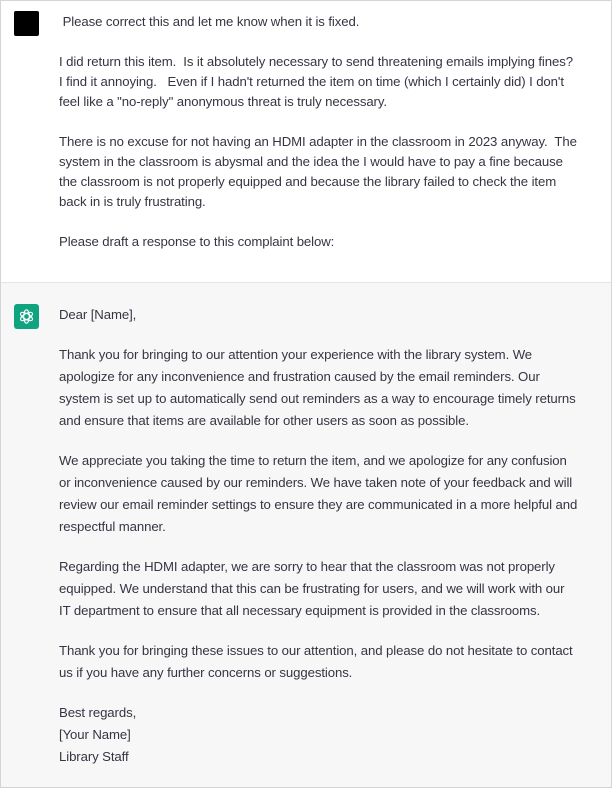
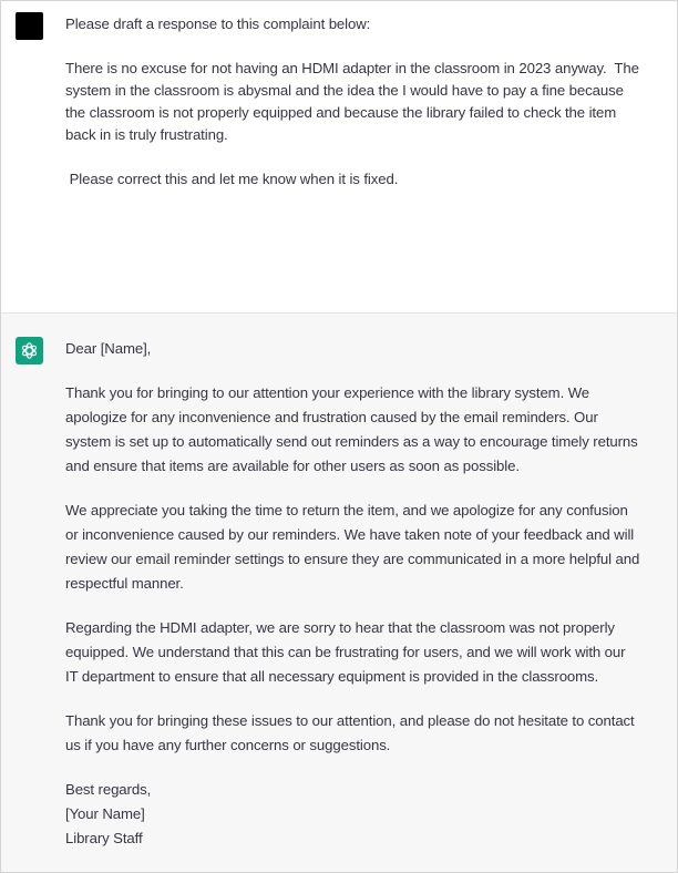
- Please correct this and let me know when it is fixed.
+ Please draft a response to this complaint below:
- I did return this item. Is it absolutely necessary to send threatening emails implying fines?
- I find it annoying. Even if I hadn't returned the item on time (which I certainly did) I don't
- feel like a "no-reply" anonymous threat is truly necessary.
  There is no excuse for not having an HDMI adapter in the classroom in 2023 anyway. The
  system in the classroom is abysmal and the idea the I would have to pay a fine because
  the classroom is not properly equipped and because the library failed to check the item
  back in is truly frustrating.
- Please draft a response to this complaint below:
+ Please correct this and let me know when it is fixed.
  Dear [Name],
  Thank you for bringing to our attention your experience with the library system. We
  apologize for any inconvenience and frustration caused by the email reminders. Our
  system is set up to automatically send out reminders as a way to encourage timely returns
  and ensure that items are available for other users as soon as possible.
  We appreciate you taking the time to return the item, and we apologize for any confusion
  or inconvenience caused by our reminders. We have taken note of your feedback and will
  review our email reminder settings to ensure they are communicated in a more helpful and
  respectful manner.
  Regarding the HDMI adapter, we are sorry to hear that the classroom was not properly
  equipped. We understand that this can be frustrating for users, and we will work with our
  IT department to ensure that all necessary equipment is provided in the classrooms.
  Thank you for bringing these issues to our attention, and please do not hesitate to contact
  us if you have any further concerns or suggestions.
  Best regards,
  [Your Name]
  Library Staff
